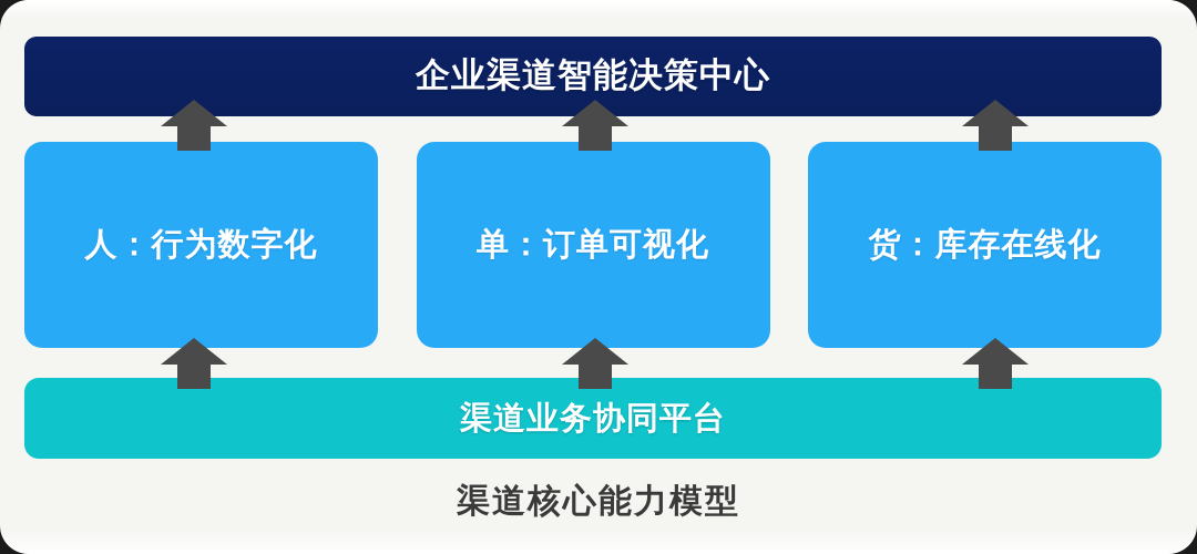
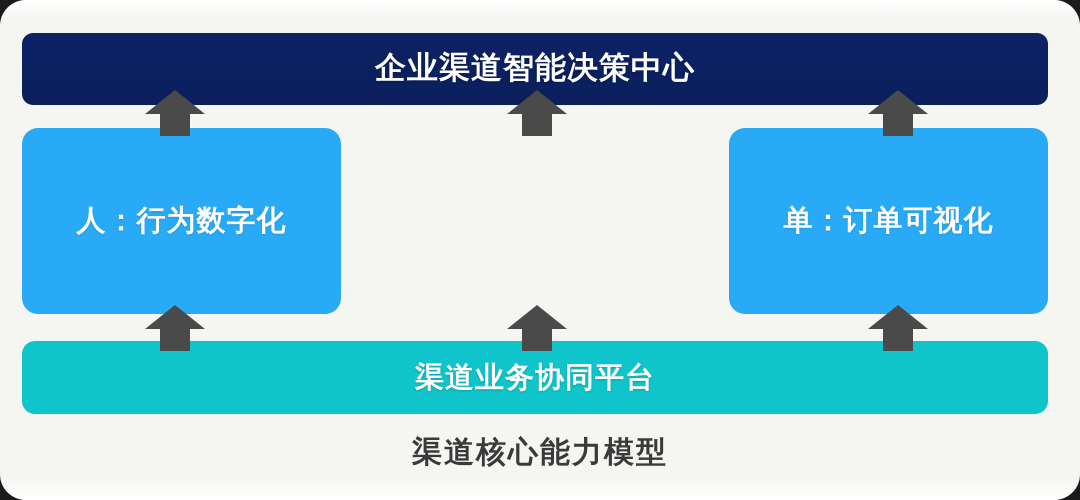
  企业渠道智能决策中心
  人：行为数字化
  单：订单可视化
- 货：库存在线化
  渠道业务协同平台
  渠道核心能力模型
